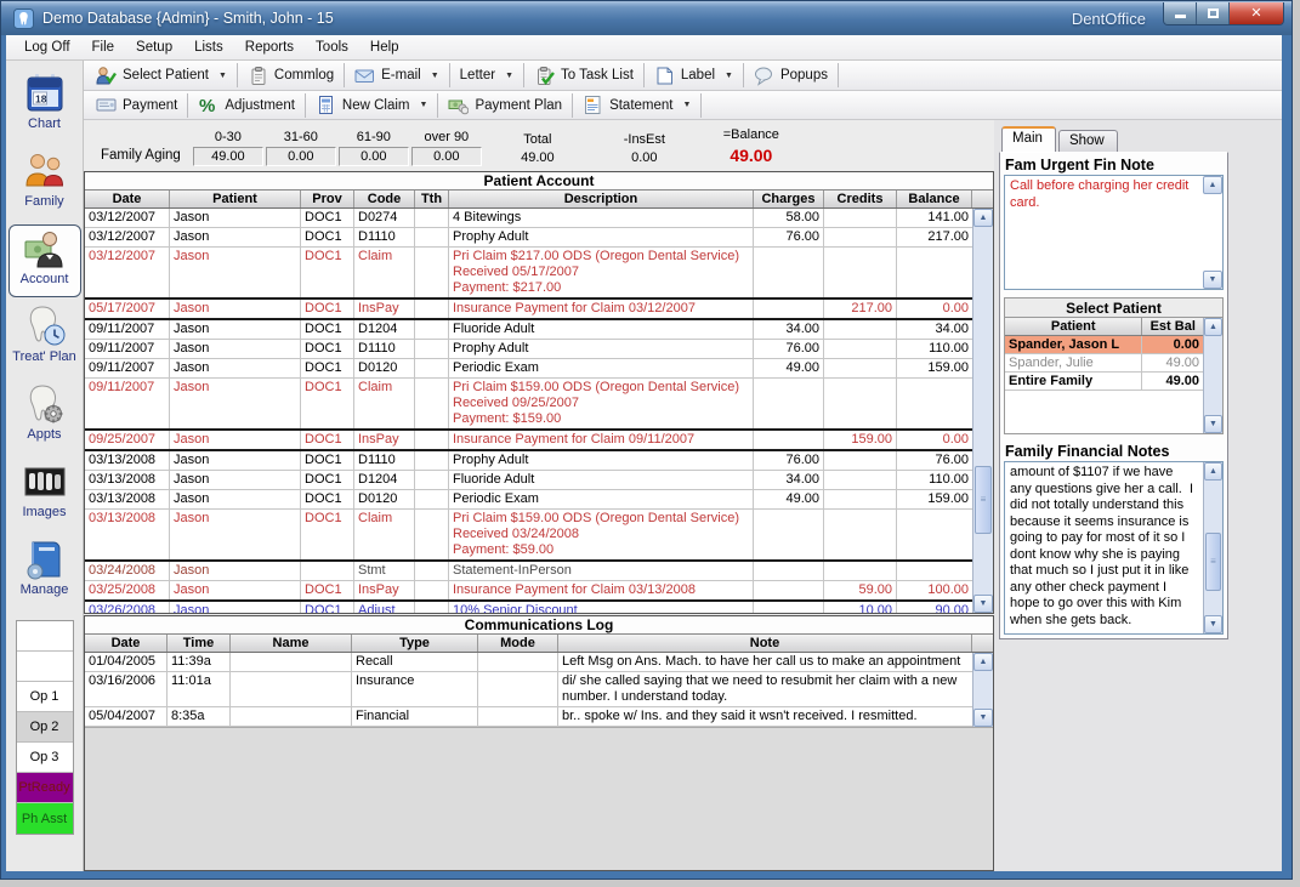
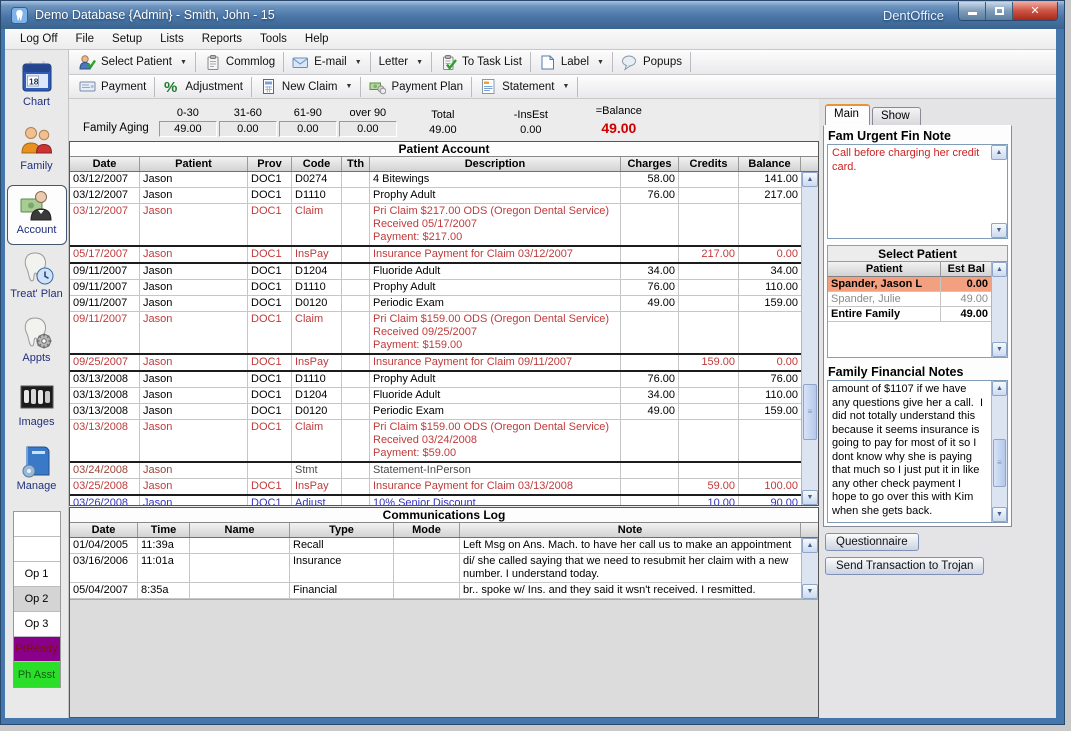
  Demo Database {Admin} - Smith, John - 15
  DentOffice
  ✕
  Log Off
  File
  Setup
  Lists
  Reports
  Tools
  Help
  18
  Chart
  Family
  Account
  Treat' Plan
  Appts
  Images
  Manage
  Op 1
  Op 2
  Op 3
  PtReady
  Ph Asst
  Select Patient
  Commlog
  E-mail
  Letter
  To Task List
  Label
  Popups
  Payment
  %
  Adjustment
  New Claim
  Payment Plan
  Statement
  Family Aging
  0-30
  49.00
  31-60
  0.00
  61-90
  0.00
  over 90
  0.00
  Total
  49.00
  -InsEst
  0.00
  =Balance
  49.00
  Patient Account
  Date
  Patient
  Prov
  Code
  Tth
  Description
  Charges
  Credits
  Balance
  03/12/2007
  Jason
  DOC1
  D0274
  4 Bitewings
  58.00
  141.00
  03/12/2007
  Jason
  DOC1
  D1110
  Prophy Adult
  76.00
  217.00
  03/12/2007
  Jason
  DOC1
  Claim
  Pri Claim $217.00 ODS (Oregon Dental Service)
  Received 05/17/2007
  Payment: $217.00
  05/17/2007
  Jason
  DOC1
  InsPay
  Insurance Payment for Claim 03/12/2007
  217.00
  0.00
  09/11/2007
  Jason
  DOC1
  D1204
  Fluoride Adult
  34.00
  34.00
  09/11/2007
  Jason
  DOC1
  D1110
  Prophy Adult
  76.00
  110.00
  09/11/2007
  Jason
  DOC1
  D0120
  Periodic Exam
  49.00
  159.00
  09/11/2007
  Jason
  DOC1
  Claim
  Pri Claim $159.00 ODS (Oregon Dental Service)
  Received 09/25/2007
  Payment: $159.00
  09/25/2007
  Jason
  DOC1
  InsPay
  Insurance Payment for Claim 09/11/2007
  159.00
  0.00
  03/13/2008
  Jason
  DOC1
  D1110
  Prophy Adult
  76.00
  76.00
  03/13/2008
  Jason
  DOC1
  D1204
  Fluoride Adult
  34.00
  110.00
  03/13/2008
  Jason
  DOC1
  D0120
  Periodic Exam
  49.00
  159.00
  03/13/2008
  Jason
  DOC1
  Claim
  Pri Claim $159.00 ODS (Oregon Dental Service)
  Received 03/24/2008
  Payment: $59.00
  03/24/2008
  Jason
  Stmt
  Statement-InPerson
  03/25/2008
  Jason
  DOC1
  InsPay
  Insurance Payment for Claim 03/13/2008
  59.00
  100.00
  03/26/2008
  Jason
  DOC1
  Adjust
  10% Senior Discount
  10.00
  90.00
  ≡
  Communications Log
  Date
  Time
  Name
  Type
  Mode
  Note
  01/04/2005
  11:39a
  Recall
  Left Msg on Ans. Mach. to have her call us to make an appointment
  03/16/2006
  11:01a
  Insurance
  di/ she called saying that we need to resubmit her claim with a new number. I understand today.
  05/04/2007
  8:35a
  Financial
  br.. spoke w/ Ins. and they said it wsn't received. I resmitted.
  Main
  Show
  Fam Urgent Fin Note
  Call before charging her credit card.
  Select Patient
  Patient
  Est Bal
  Spander, Jason L
  0.00
  Spander, Julie
  49.00
  Entire Family
  49.00
  Family Financial Notes
  amount of $1107 if we have any questions give her a call. I did not totally understand this because it seems insurance is going to pay for most of it so I dont know why she is paying that much so I just put it in like any other check payment I hope to go over this with Kim when she gets back.
  ≡
+ Questionnaire
+ Send Transaction to Trojan
